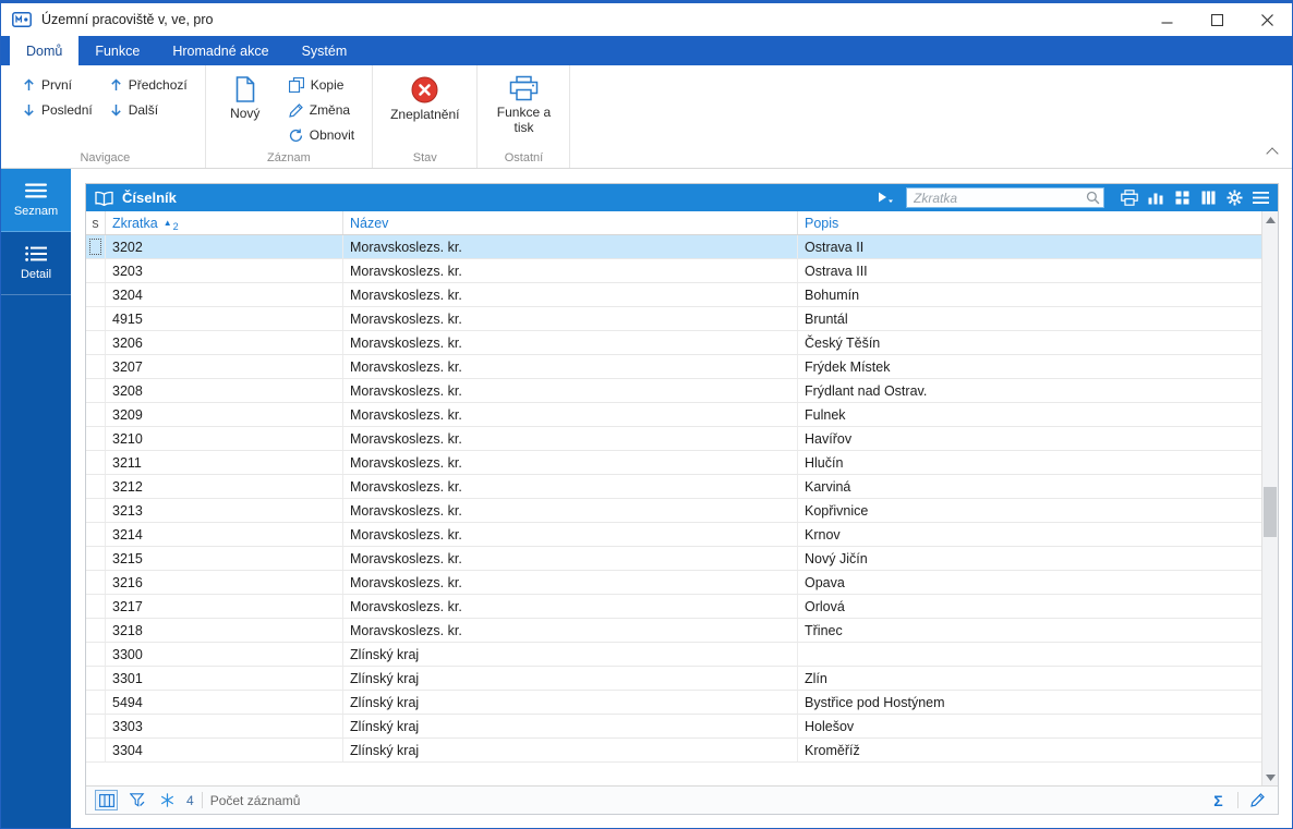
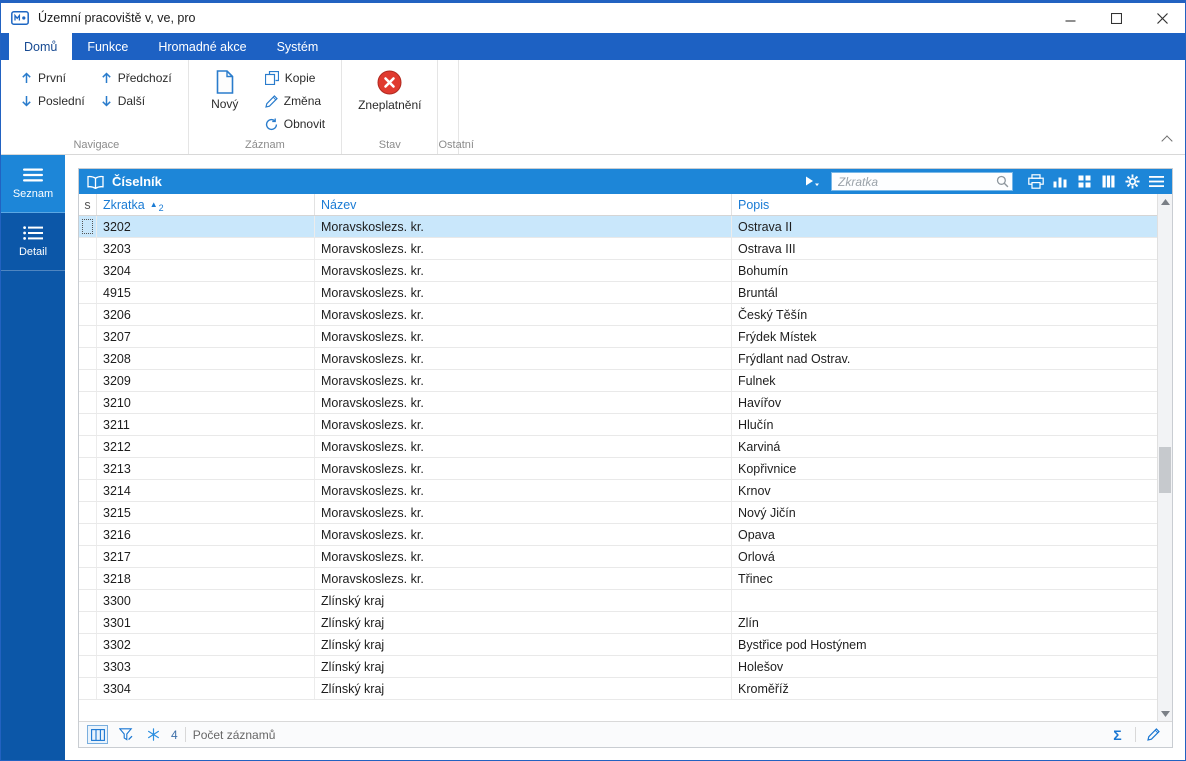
  Územní pracoviště v, ve, pro
  Domů
  Funkce
  Hromadné akce
  Systém
  První
  Poslední
  Předchozí
  Další
  Navigace
  Nový
  Kopie
  Změna
  Obnovit
  Záznam
  Zneplatnění
  Stav
- Funkce a tisk
  Ostatní
  Seznam
  Detail
  Číselník
  Zkratka
  s
  Zkratka
  ▲
  2
  Název
  Popis
  3202
  Moravskoslezs. kr.
  Ostrava II
  3203
  Moravskoslezs. kr.
  Ostrava III
  3204
  Moravskoslezs. kr.
  Bohumín
  4915
  Moravskoslezs. kr.
  Bruntál
  3206
  Moravskoslezs. kr.
  Český Těšín
  3207
  Moravskoslezs. kr.
  Frýdek Místek
  3208
  Moravskoslezs. kr.
  Frýdlant nad Ostrav.
  3209
  Moravskoslezs. kr.
  Fulnek
  3210
  Moravskoslezs. kr.
  Havířov
  3211
  Moravskoslezs. kr.
  Hlučín
  3212
  Moravskoslezs. kr.
  Karviná
  3213
  Moravskoslezs. kr.
  Kopřivnice
  3214
  Moravskoslezs. kr.
  Krnov
  3215
  Moravskoslezs. kr.
  Nový Jičín
  3216
  Moravskoslezs. kr.
  Opava
  3217
  Moravskoslezs. kr.
  Orlová
  3218
  Moravskoslezs. kr.
  Třinec
  3300
  Zlínský kraj
  3301
  Zlínský kraj
  Zlín
- 5494
+ 3302
  Zlínský kraj
  Bystřice pod Hostýnem
  3303
  Zlínský kraj
  Holešov
  3304
  Zlínský kraj
  Kroměříž
  4
  Počet záznamů
  Σ
